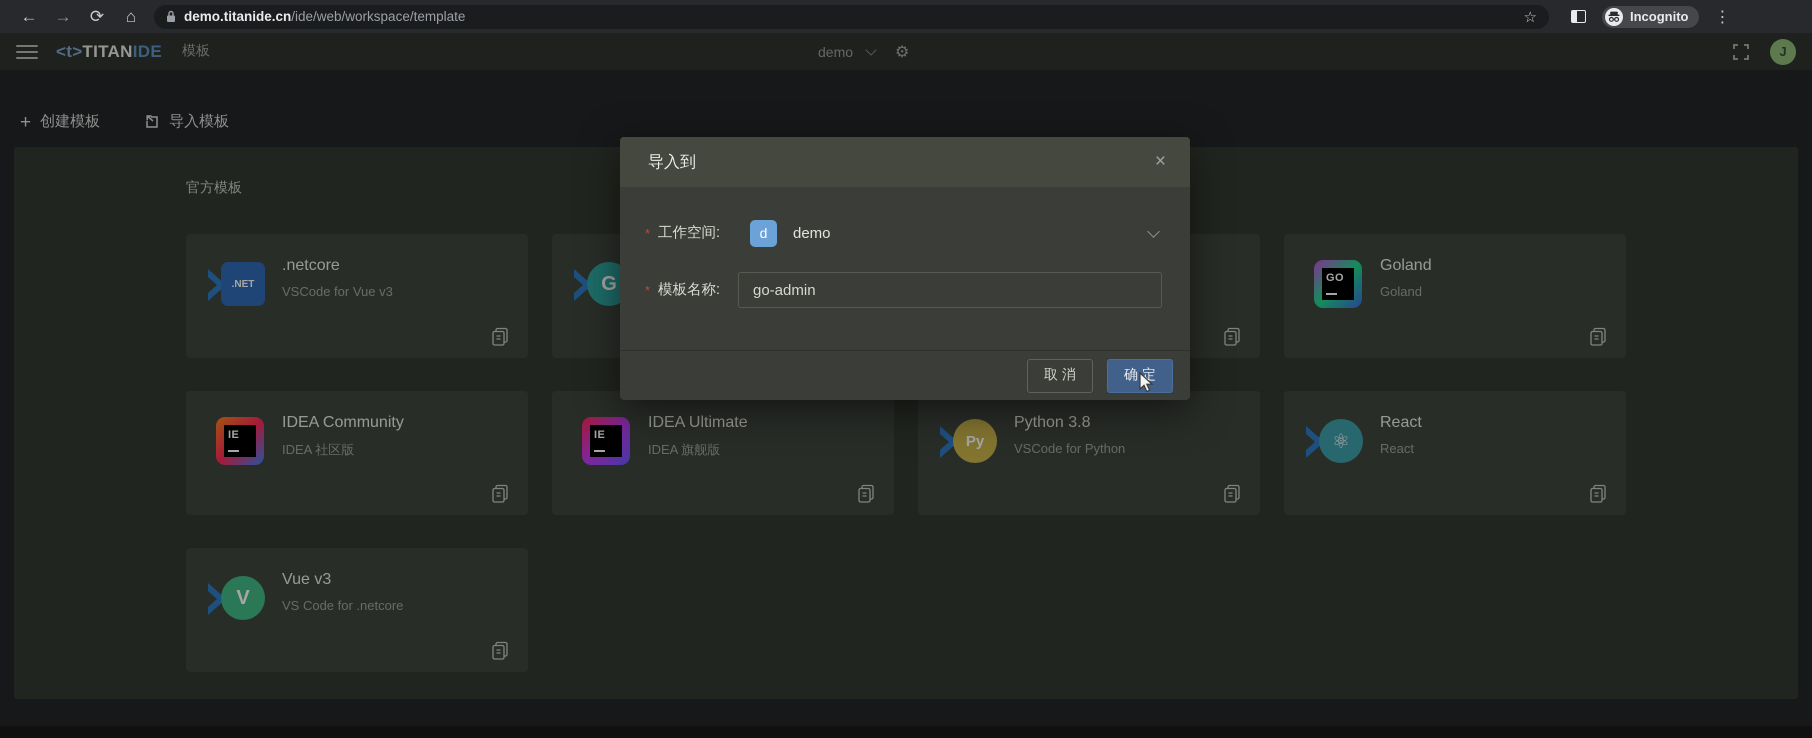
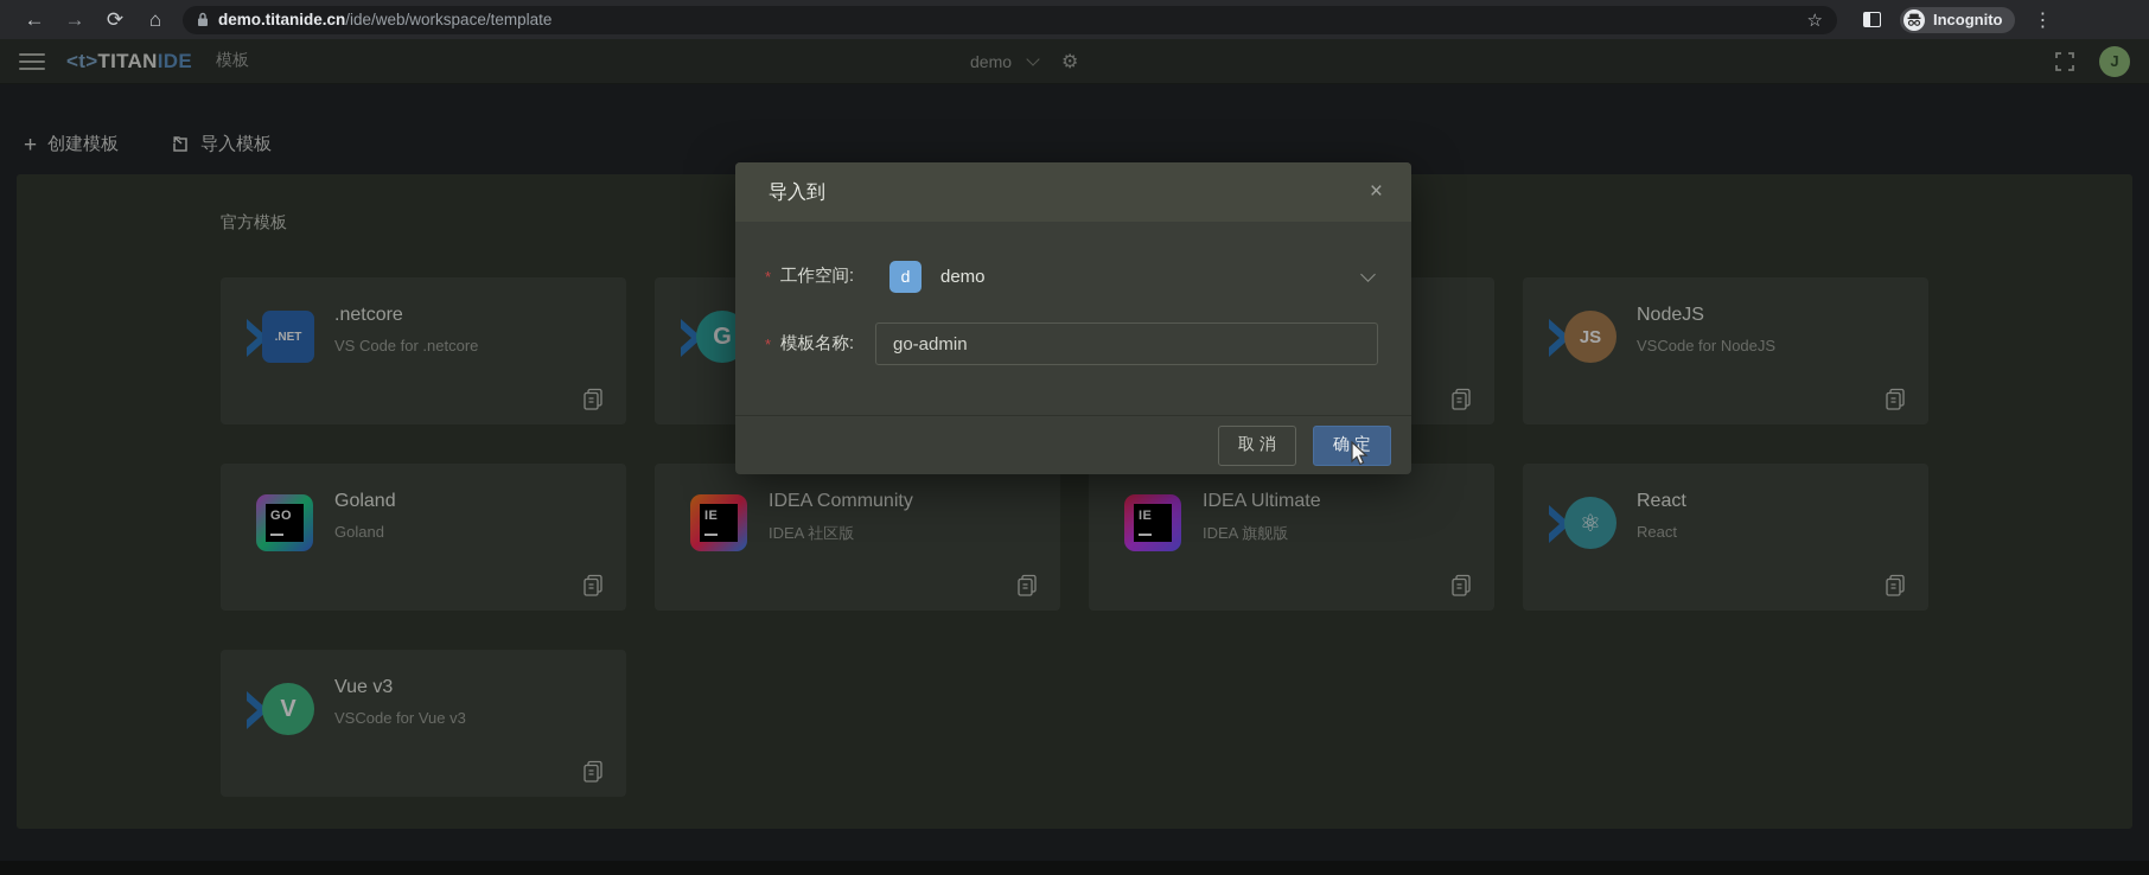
  ←
  →
  ⟳
  ⌂
  demo.titanide.cn
  /ide/web/workspace/template
  ☆
  Incognito
  ⋮
  <t>
  TITAN
  IDE
  模板
  demo
  ⚙
  J
  +
  创建模板
  导入模板
  官方模板
  .NET
  .netcore
- VSCode for Vue v3
+ VS Code for .netcore
  G
+ JS
+ NodeJS
+ VSCode for NodeJS
  GO
  Goland
  Goland
  IE
  IDEA Community
  IDEA 社区版
  IE
  IDEA Ultimate
  IDEA 旗舰版
- Py
- Python 3.8
- VSCode for Python
  ⚛
  React
  React
  V
  Vue v3
- VS Code for .netcore
+ VSCode for Vue v3
  导入到
  ×
  *
  工作空间:
  d
  demo
  *
  模板名称:
  go-admin
  取 消
  确 定
